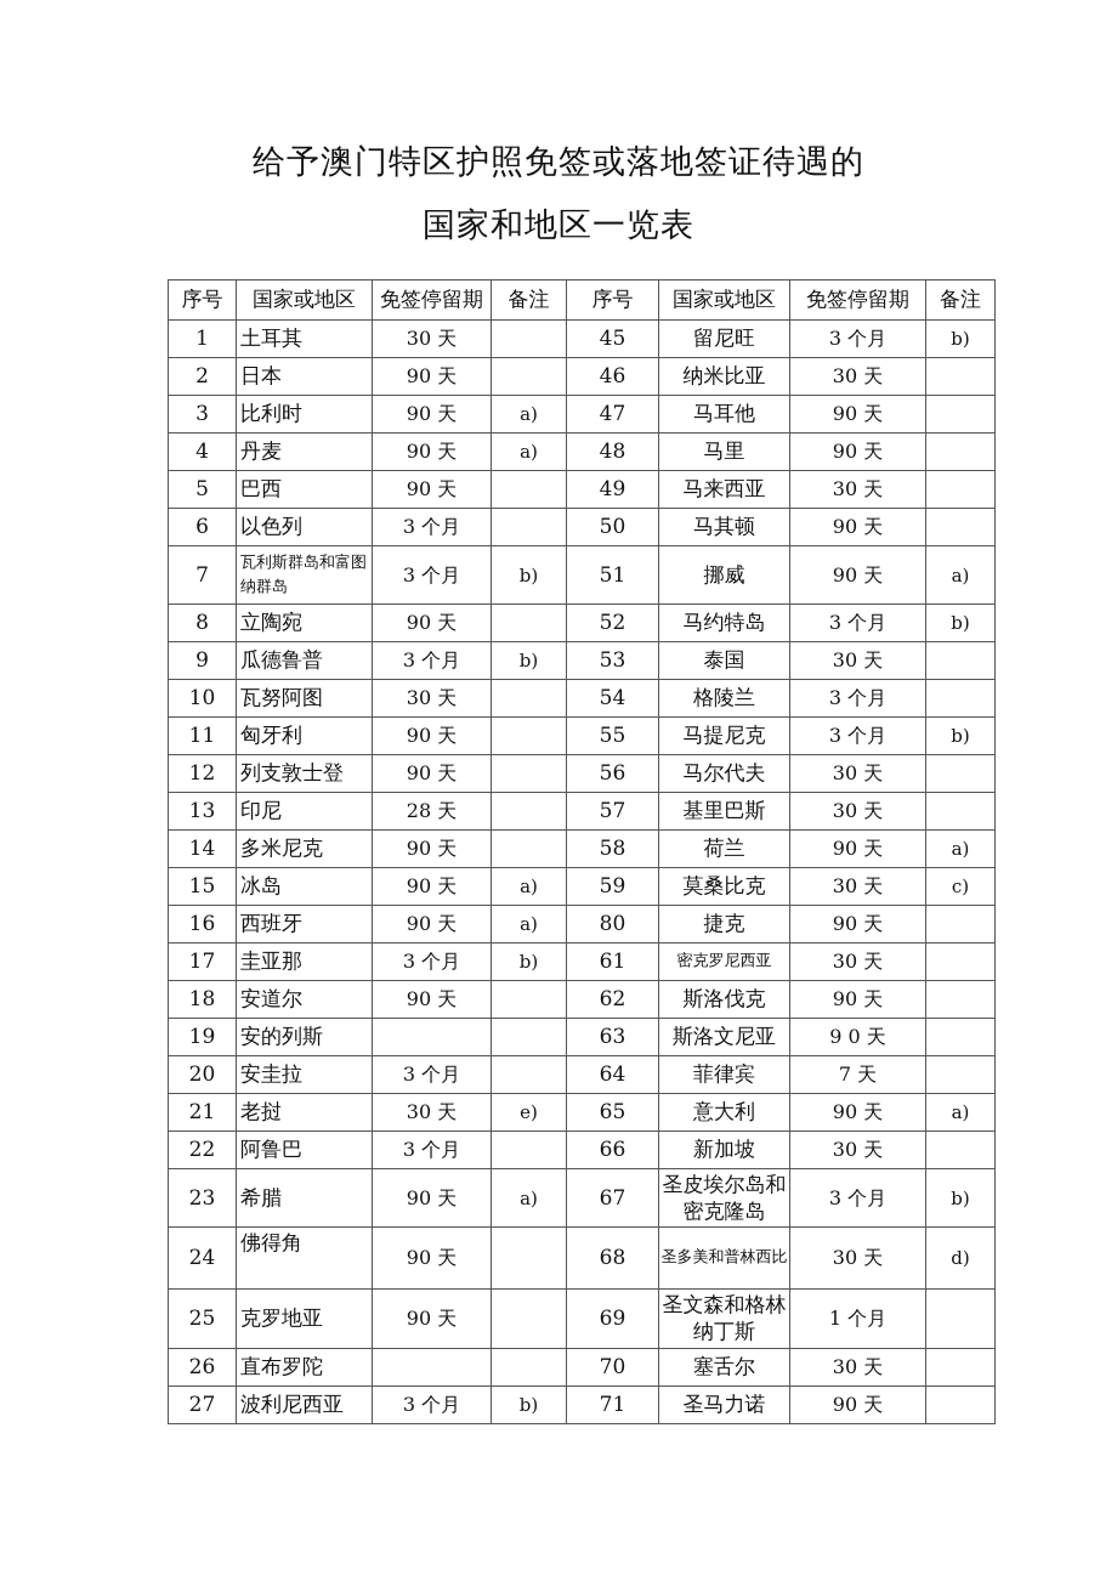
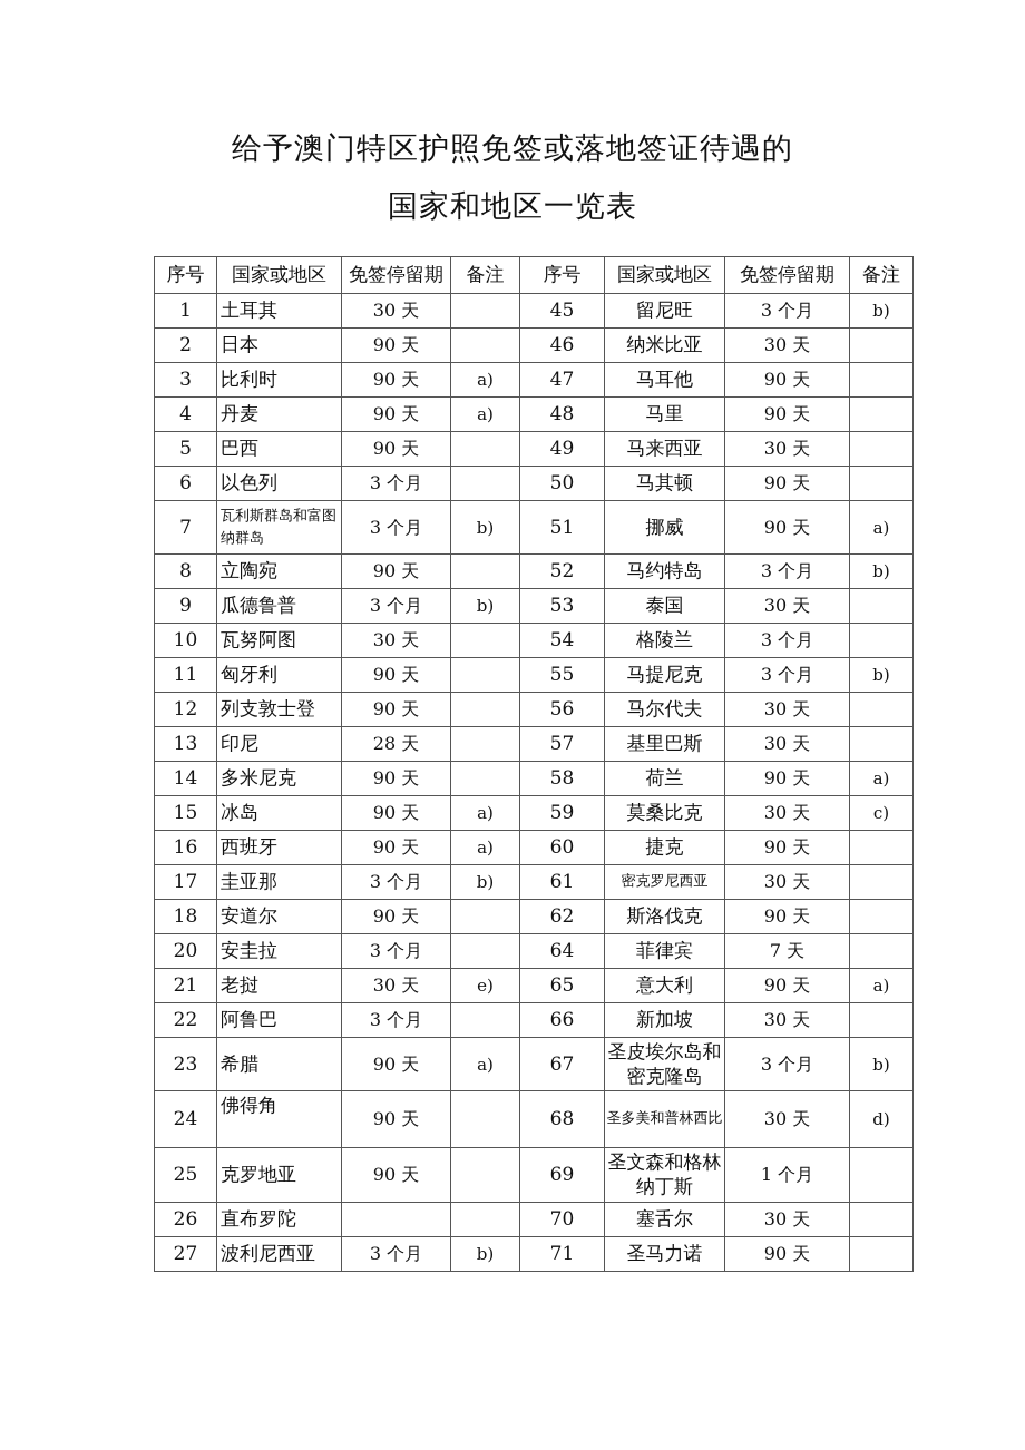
  给予澳门特区护照免签或落地签证待遇的
  国家和地区一览表
  序号	国家或地区	免签停留期	备注	序号	国家或地区	免签停留期	备注
  1	土耳其	30 天		45	留尼旺	3 个月	b)
  2	日本	90 天		46	纳米比亚	30 天
  3	比利时	90 天	a)	47	马耳他	90 天
  4	丹麦	90 天	a)	48	马里	90 天
  5	巴西	90 天		49	马来西亚	30 天
  6	以色列	3 个月		50	马其顿	90 天
  7	瓦利斯群岛和富图纳群岛	3 个月	b)	51	挪威	90 天	a)
  8	立陶宛	90 天		52	马约特岛	3 个月	b)
  9	瓜德鲁普	3 个月	b)	53	泰国	30 天
  10	瓦努阿图	30 天		54	格陵兰	3 个月
  11	匈牙利	90 天		55	马提尼克	3 个月	b)
  12	列支敦士登	90 天		56	马尔代夫	30 天
  13	印尼	28 天		57	基里巴斯	30 天
  14	多米尼克	90 天		58	荷兰	90 天	a)
  15	冰岛	90 天	a)	59	莫桑比克	30 天	c)
- 16	西班牙	90 天	a)	80	捷克	90 天
+ 16	西班牙	90 天	a)	60	捷克	90 天
  17	圭亚那	3 个月	b)	61	密克罗尼西亚	30 天
  18	安道尔	90 天		62	斯洛伐克	90 天
- 19	安的列斯			63	斯洛文尼亚	9 0 天
  20	安圭拉	3 个月		64	菲律宾	7 天
  21	老挝	30 天	e)	65	意大利	90 天	a)
  22	阿鲁巴	3 个月		66	新加坡	30 天
  23	希腊	90 天	a)	67	圣皮埃尔岛和密克隆岛	3 个月	b)
  24	佛得角	90 天		68	圣多美和普林西比	30 天	d)
  25	克罗地亚	90 天		69	圣文森和格林纳丁斯	1 个月
  26	直布罗陀			70	塞舌尔	30 天
  27	波利尼西亚	3 个月	b)	71	圣马力诺	90 天
